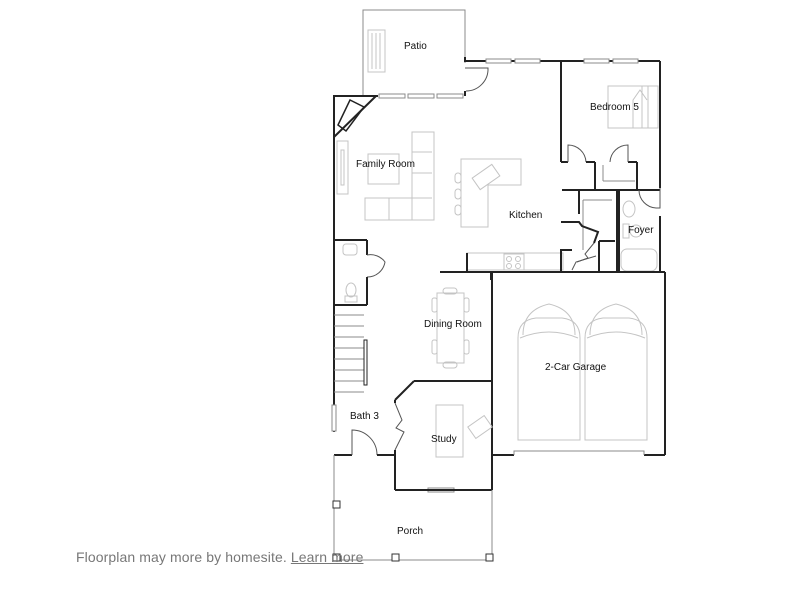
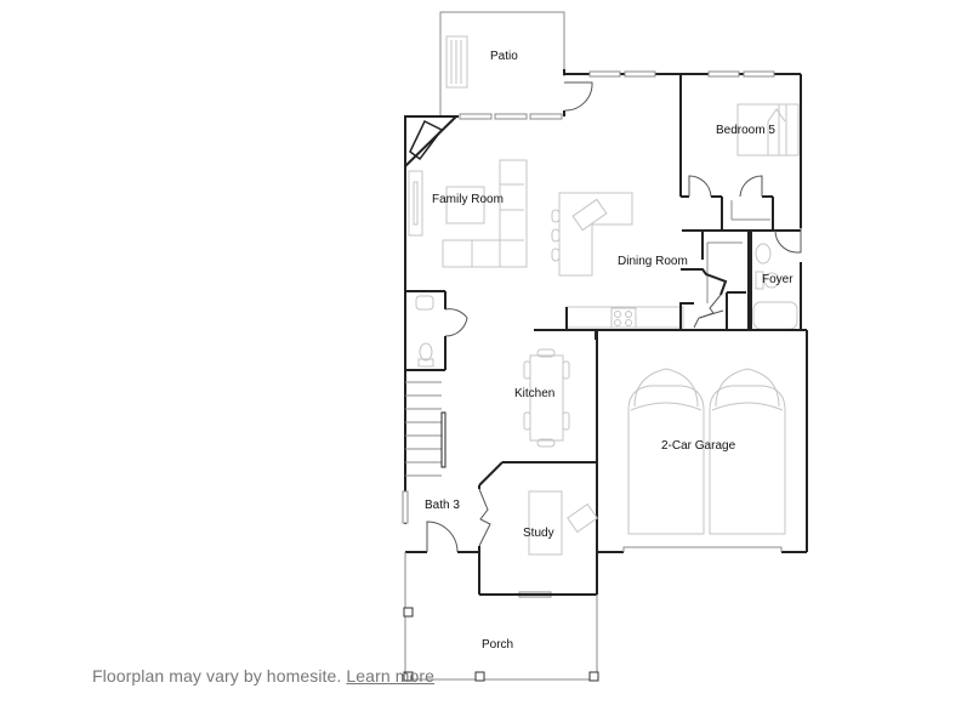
  Patio
  Family Room
- Kitchen
+ Dining Room
  Bedroom 5
  Foyer
- Dining Room
+ Kitchen
  2-Car Garage
  Bath 3
  Study
  Porch
- Floorplan may more by homesite. Learn more
+ Floorplan may vary by homesite. Learn more
